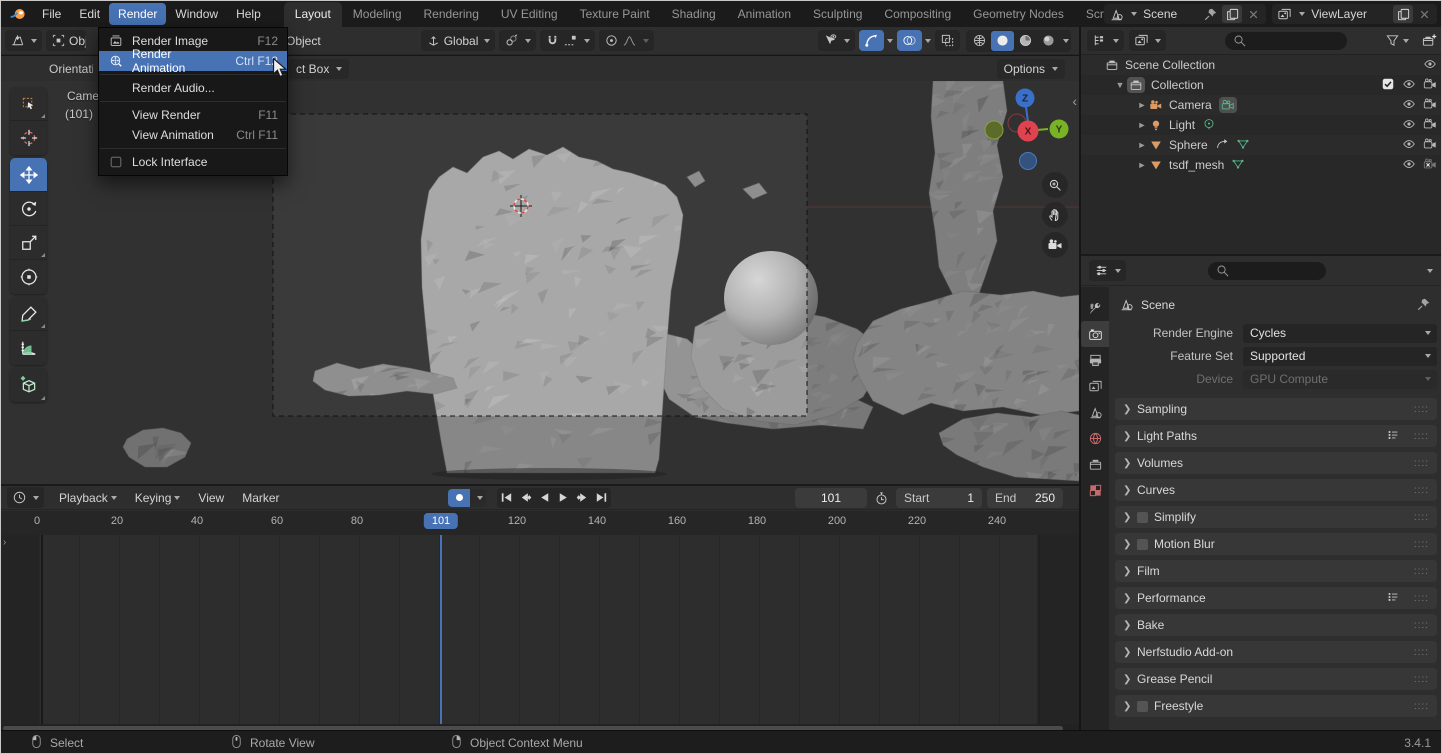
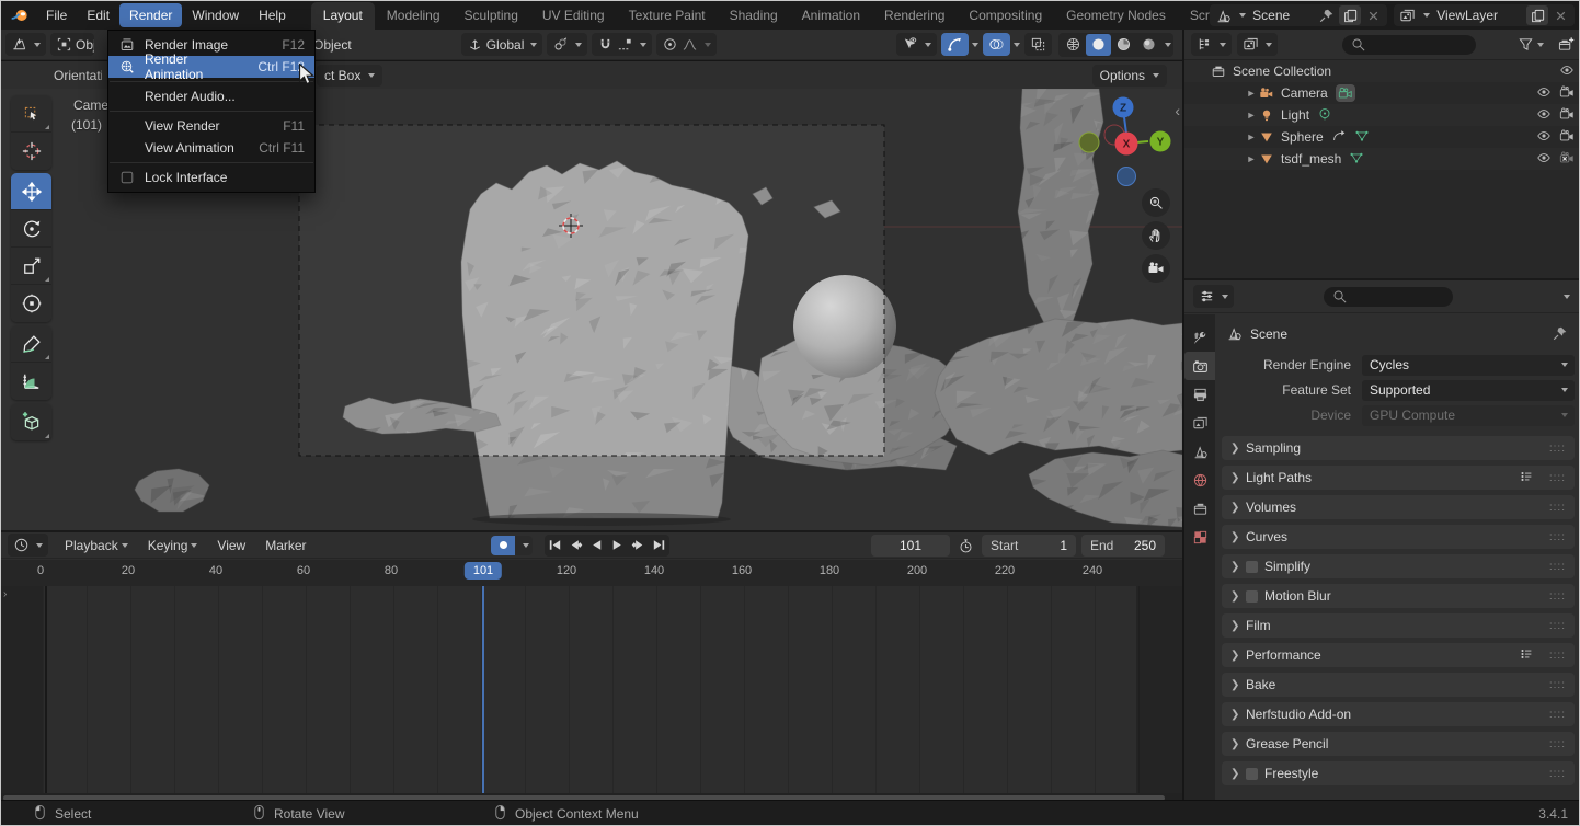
  File
  Edit
  Render
  Window
  Help
  Layout
  Modeling
- Rendering
+ Sculpting
  UV Editing
  Texture Paint
  Shading
  Animation
- Sculpting
+ Rendering
  Compositing
  Geometry Nodes
  Scene
  ViewLayer
  Object
  Global
  Orientat
  ct Box
  Options
  Z
  Y
  X
  Came
  (101)
  ‹
  Playback
  Keying
  View
  Marker
  101
  Start
  1
  End
  250
  0
  20
  40
  60
  80
  120
  140
  160
  180
  200
  220
  240
  101
  ›
  Scene Collection
- ▼
- Collection
  ►
  Camera
  ►
  Light
  ►
  Sphere
  ►
  tsdf_mesh
  Scene
  Render Engine
  Cycles
  Feature Set
  Supported
  Device
  GPU Compute
  ❯
  Sampling
  ::::
  ❯
  Light Paths
  ::::
  ❯
  Volumes
  ::::
  ❯
  Curves
  ::::
  ❯
  Simplify
  ::::
  ❯
  Motion Blur
  ::::
  ❯
  Film
  ::::
  ❯
  Performance
  ::::
  ❯
  Bake
  ::::
  ❯
  Nerfstudio Add-on
  ::::
  ❯
  Grease Pencil
  ::::
  ❯
  Freestyle
  ::::
  Select
  Rotate View
  Object Context Menu
  3.4.1
  Render Image
  F12
  Render Animation
  Ctrl F1
  Render Audio...
  View Render
  F11
  View Animation
  Ctrl F11
  Lock Interface
